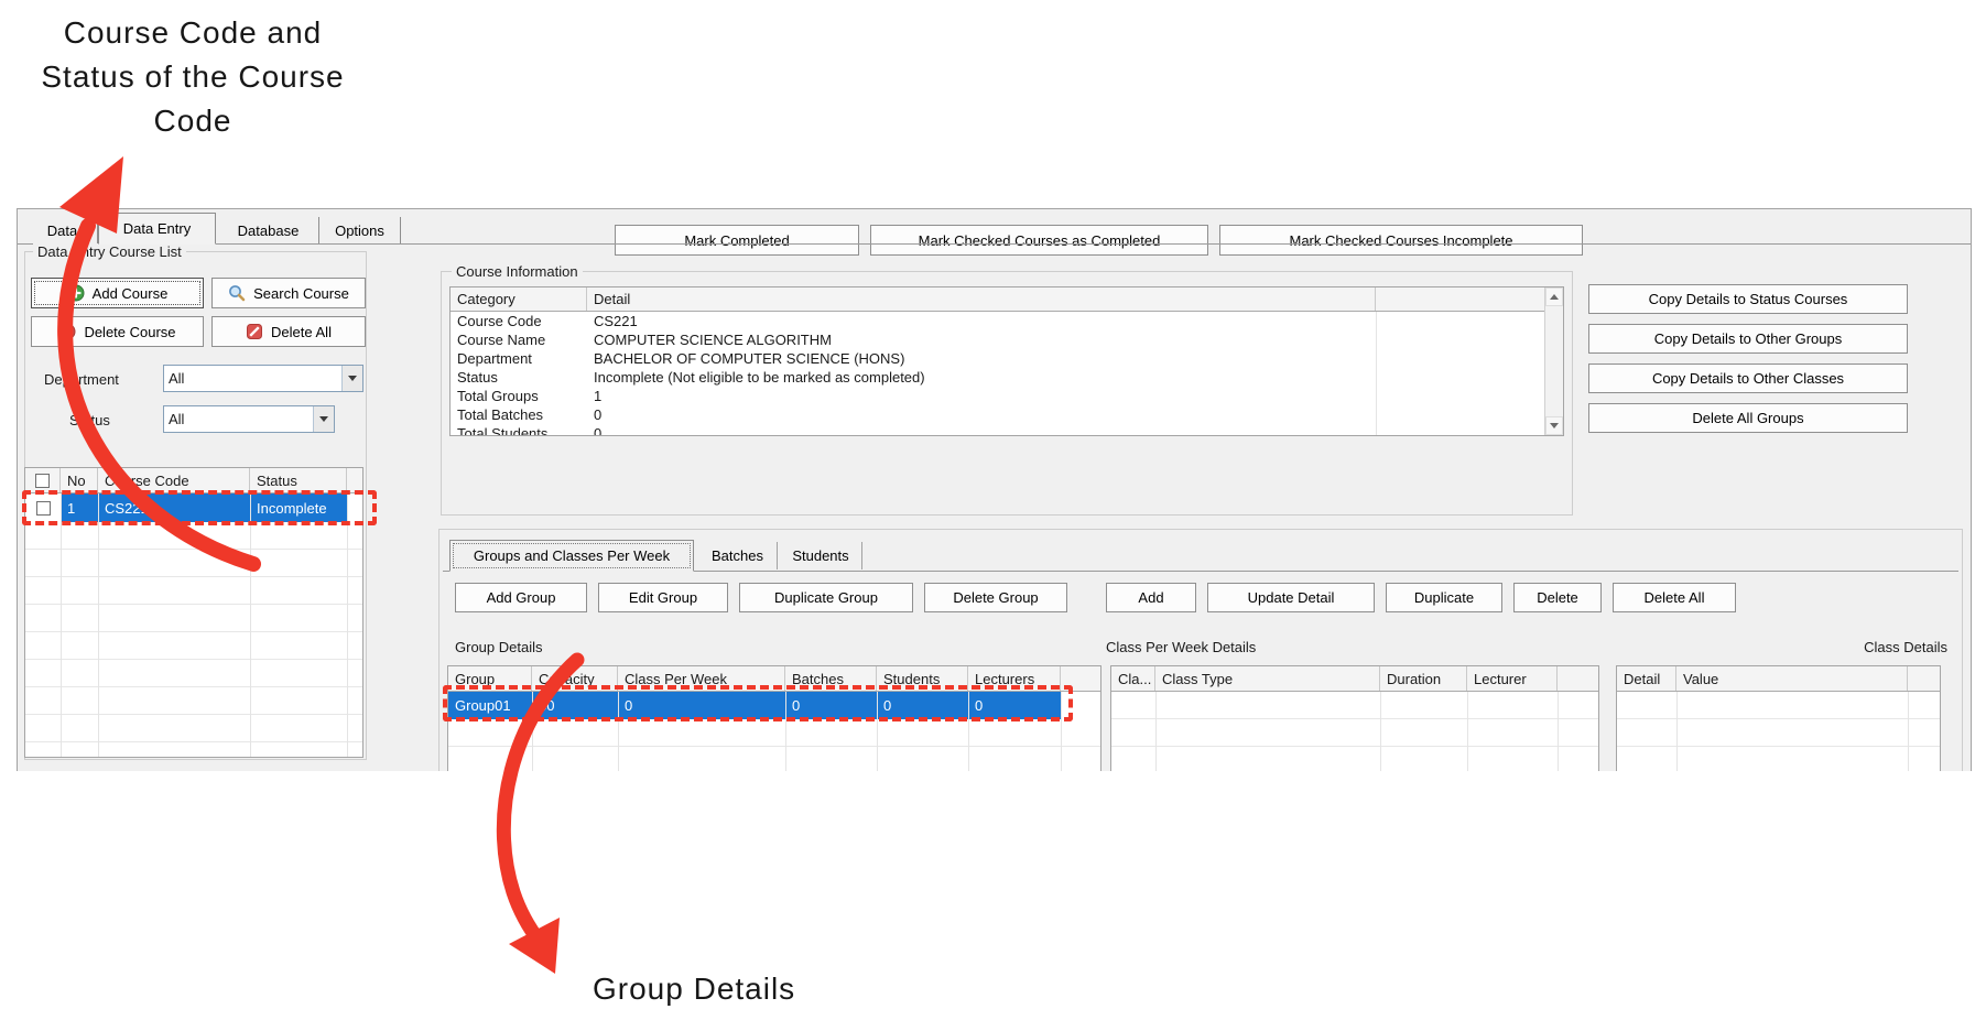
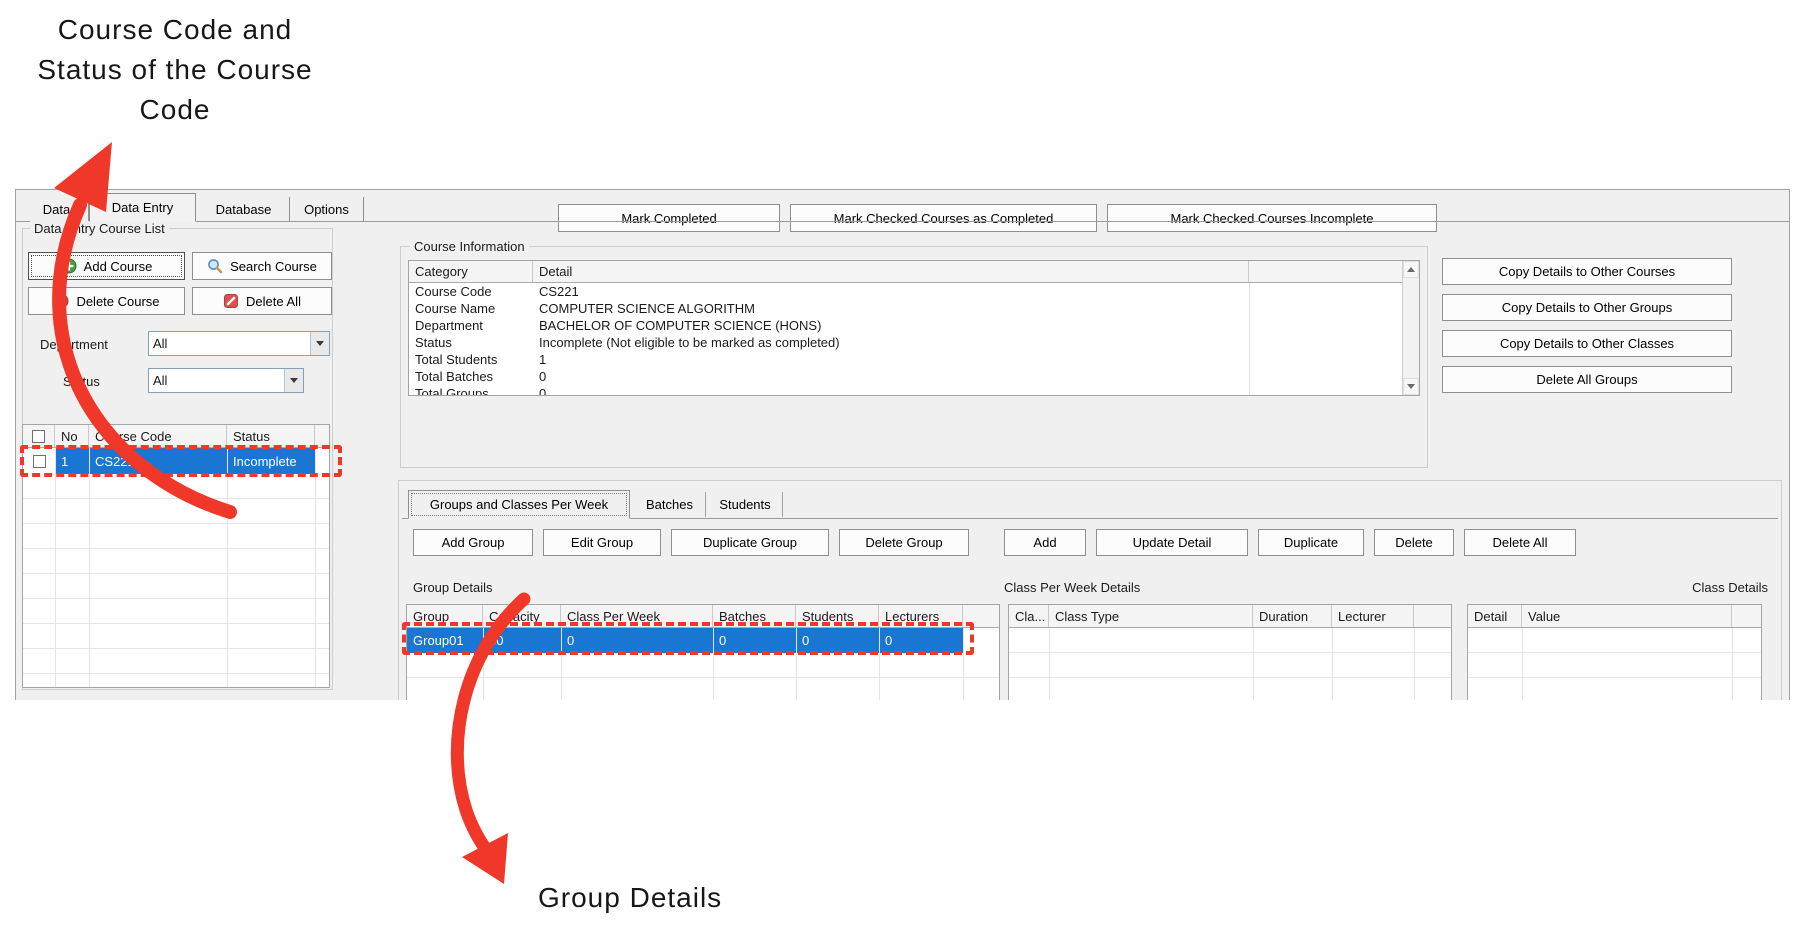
  Data
  Data Entry
  Database
  Options
  Datatry Course List
  Add Course
  Search Course
  Delete Course
  Delete All
  Dertment
  All
  All
  No
  Crse Code
  Status
  1
  CS22
  Incomplete
  Mark Completed
  Mark Checked Courses as Completed
  Mark Checked Courses Incomplete
  Course Information
  Category
  Detail
  Course Code
  CS221
  Course Name
  COMPUTER SCIENCE ALGORITHM
  Department
  BACHELOR OF COMPUTER SCIENCE (HONS)
  Status
  Incomplete (Not eligible to be marked as completed)
- Total Groups
+ Total Students
  1
  Total Batches
  0
- Total Students
+ Total Groups
  0
- Copy Details to Status Courses
+ Copy Details to Other Courses
  Copy Details to Other Groups
  Copy Details to Other Classes
  Delete All Groups
  Groups and Classes Per Week
  Batches
  Students
  Add Group
  Edit Group
  Duplicate Group
  Delete Group
  Add
  Update Detail
  Duplicate
  Delete
  Delete All
  Group Details
  Class Per Week Details
  Class Details
  Group
  Cacity
  Class Per Week
  Batches
  Students
  Lecturers
  Group01
  0
  0
  0
  0
  Cla...
  Class Type
  Duration
  Lecturer
  Detail
  Value
  Course Code and
  Status of the Course
  Code
  Group Details
